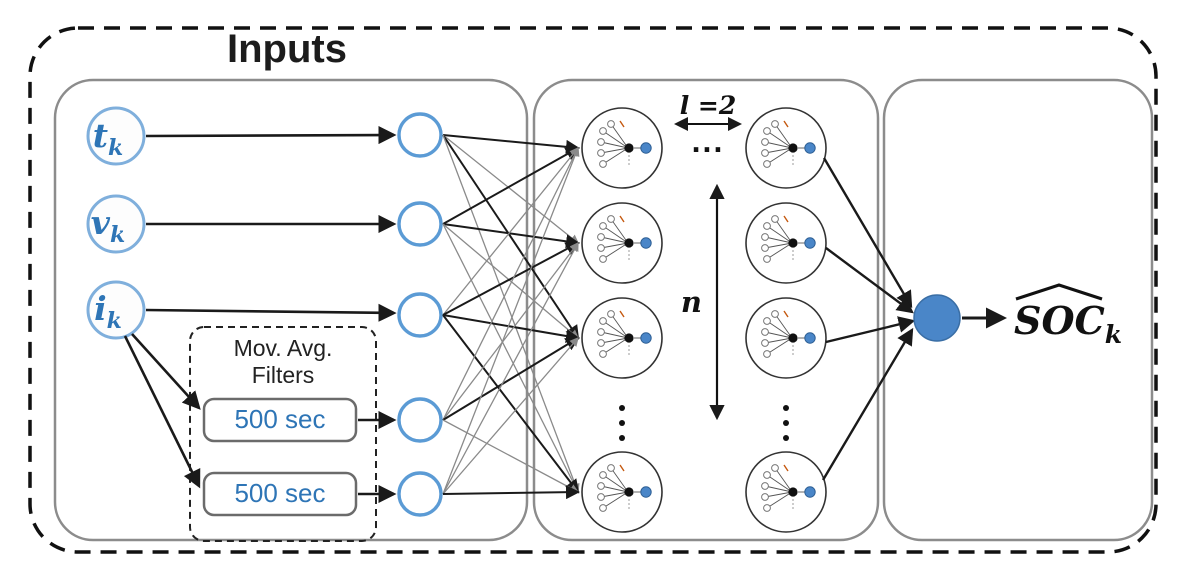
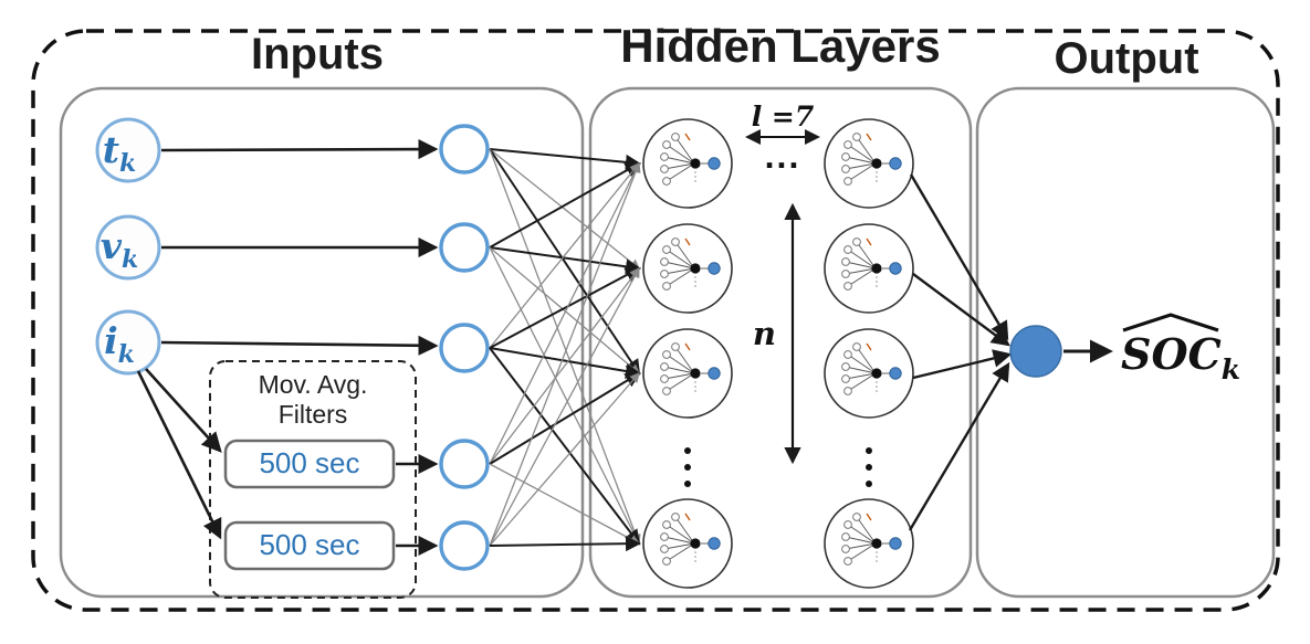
  Inputs
+ Hidden Layers
+ Output
  tk
  vk
  ik
  Mov. Avg.
  Filters
  500 sec
  500 sec
- l =2
+ l =7
  ...
  n
  SOCk
